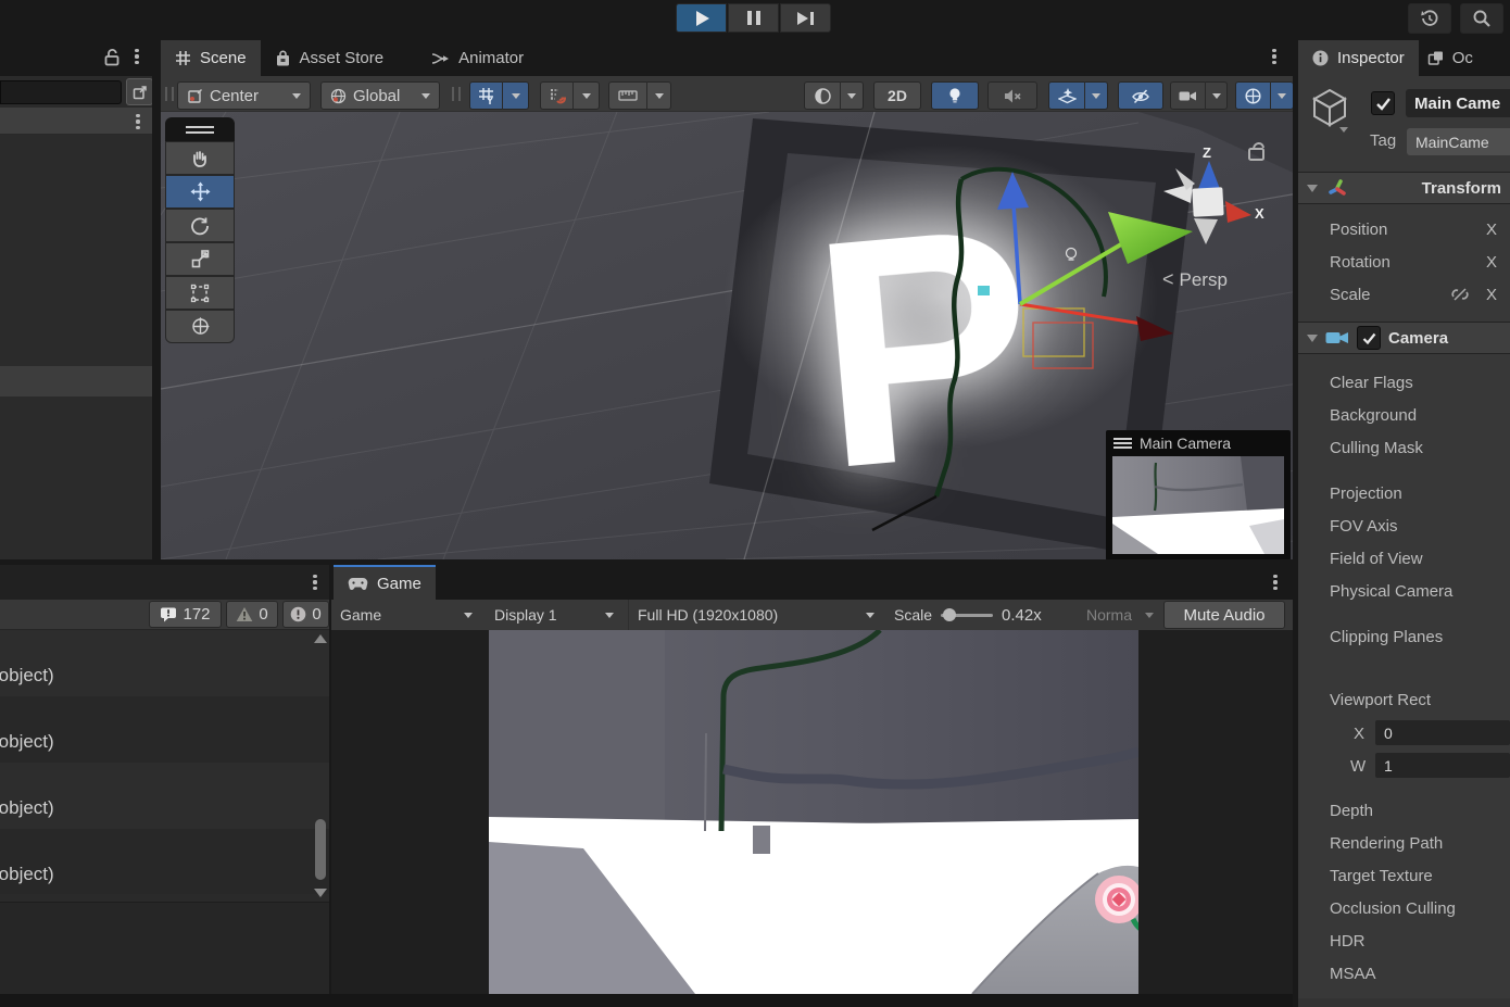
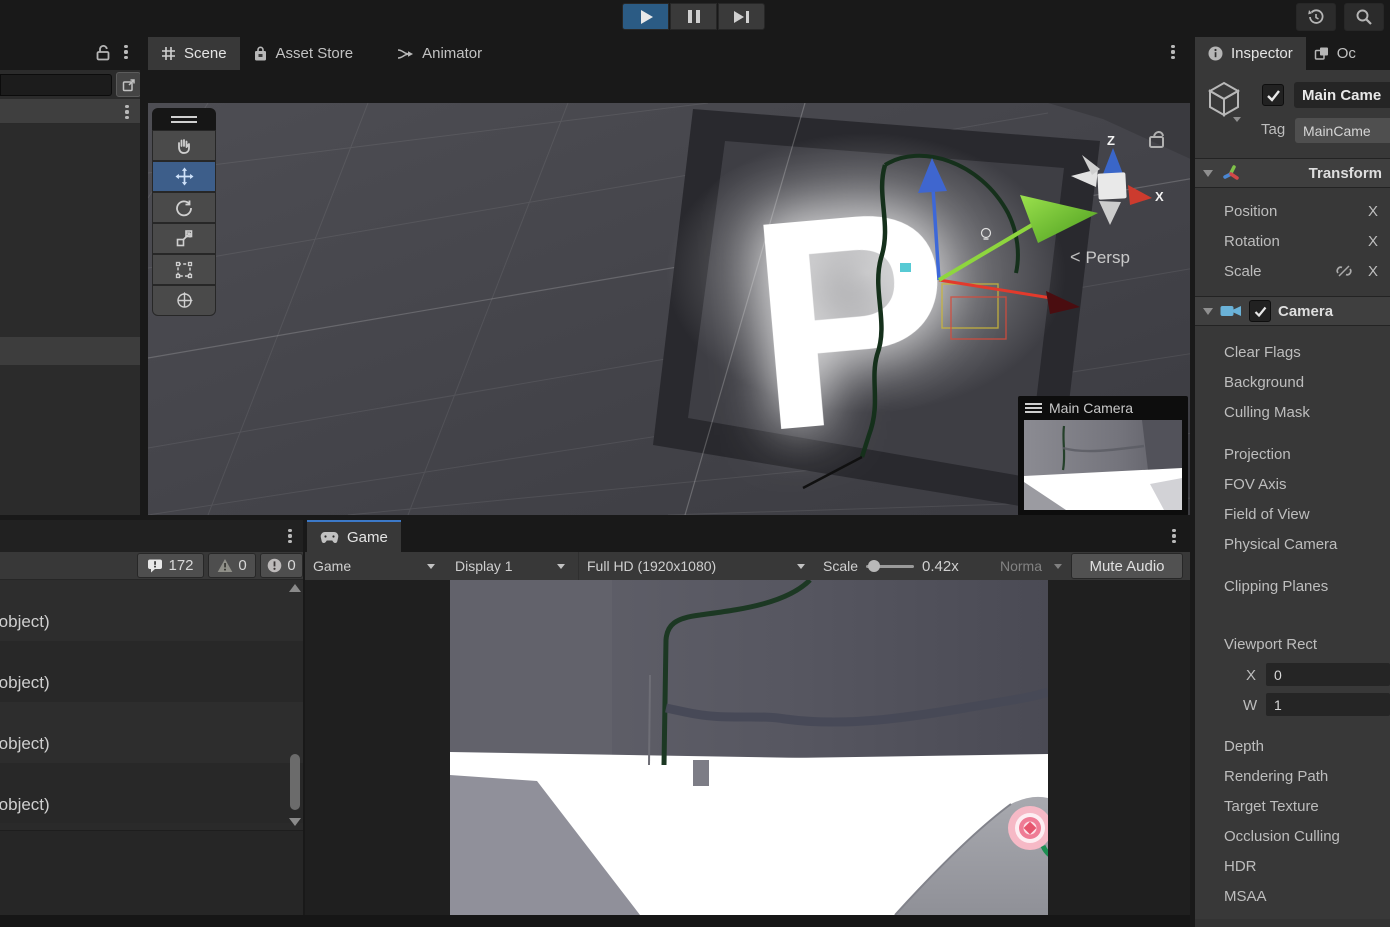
  Scene
  Asset Store
  Animator
- Center
- Global
- 2D
  Z
  X
  <
  Persp
  Main Camera
  172
  0
  0
  object)
  object)
  object)
  object)
  Game
  Game
  Display 1
  Full HD (1920x1080)
  Scale
  0.42x
  Norma
  Mute Audio
  Inspector
  Oc
  Main Came
  Tag
  MainCame
  Transform
  Position
  X
  Rotation
  X
  Scale
  X
  Camera
  Clear Flags
  Background
  Culling Mask
  Projection
  FOV Axis
  Field of View
  Physical Camera
  Clipping Planes
  Viewport Rect
  X
  0
  W
  1
  Depth
  Rendering Path
  Target Texture
  Occlusion Culling
  HDR
  MSAA
